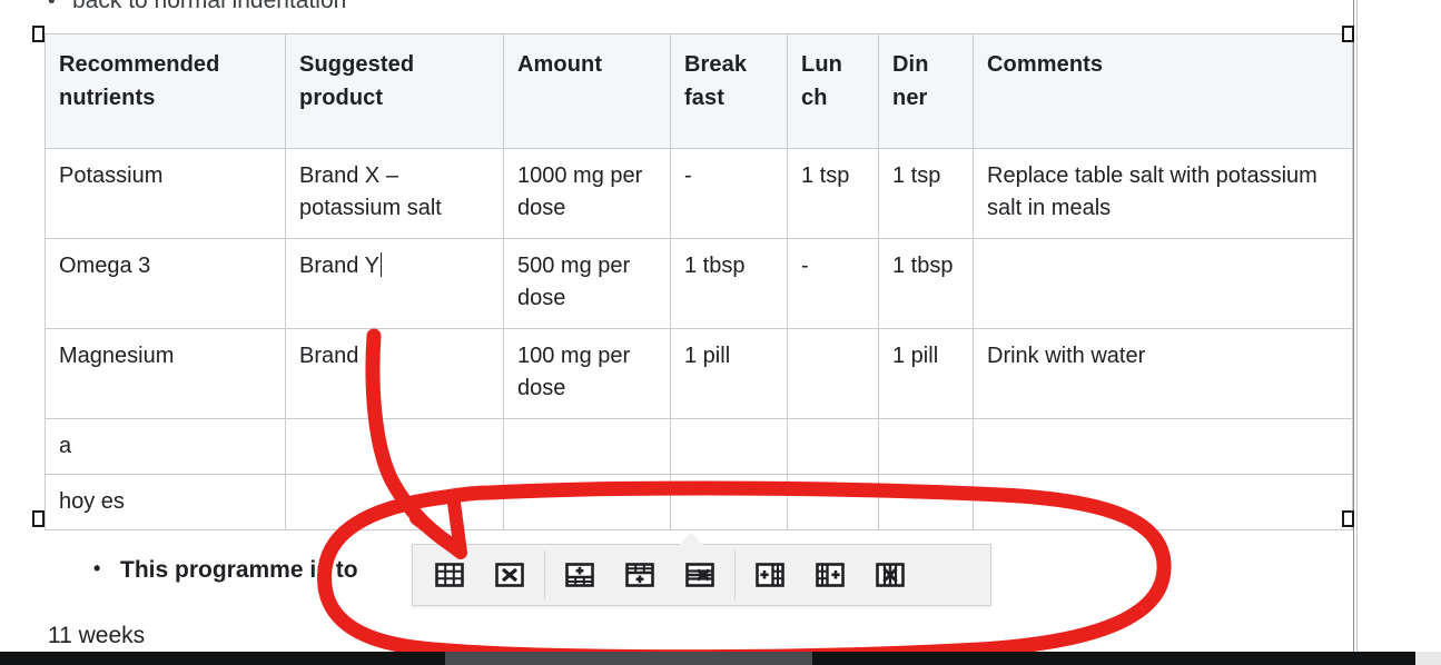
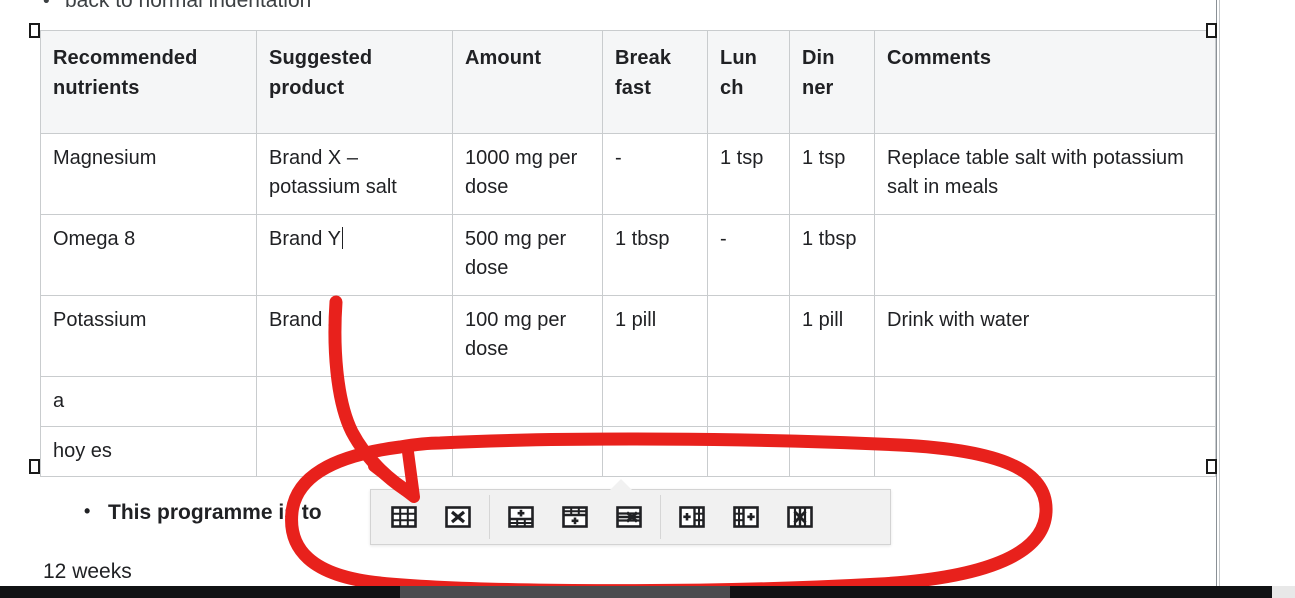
  • back to normal indentation
  Recommended nutrients	Suggested product	Amount	Break fast	Lun ch	Din ner	Comments
- Potassium	Brand X – potassium salt	1000 mg per dose	-	1 tsp	1 tsp	Replace table salt with potassium salt in meals
+ Magnesium	Brand X – potassium salt	1000 mg per dose	-	1 tsp	1 tsp	Replace table salt with potassium salt in meals
- Omega 3	Brand Y	500 mg per dose	1 tbsp	-	1 tbsp
+ Omega 8	Brand Y	500 mg per dose	1 tbsp	-	1 tbsp
- Magnesium	Brand	100 mg per dose	1 pill		1 pill	Drink with water
+ Potassium	Brand	100 mg per dose	1 pill		1 pill	Drink with water
  a
  hoy es
  • This programme i to
- 11 weeks
+ 12 weeks
